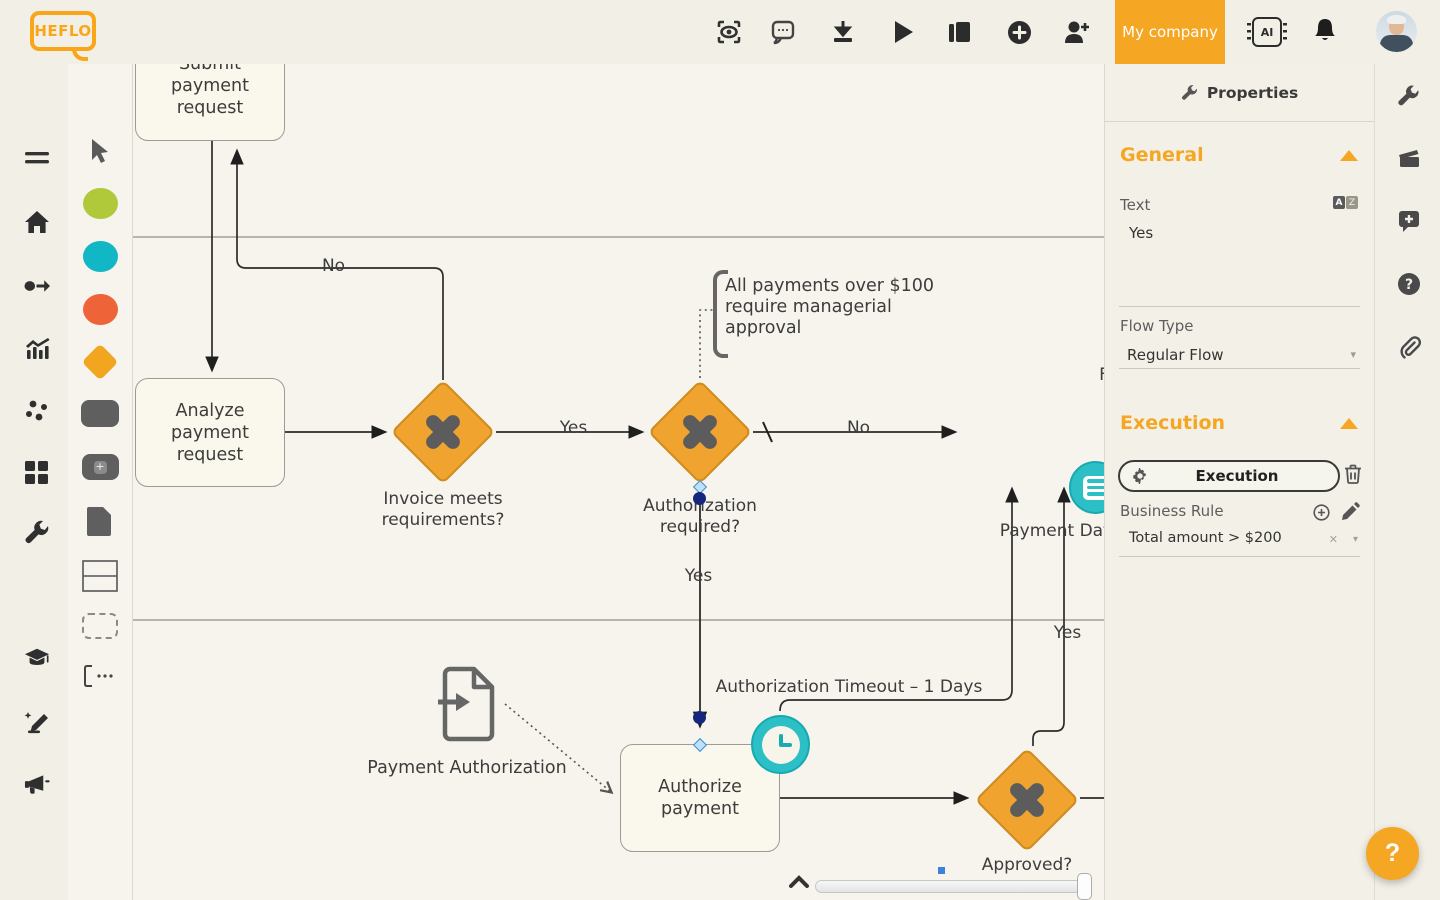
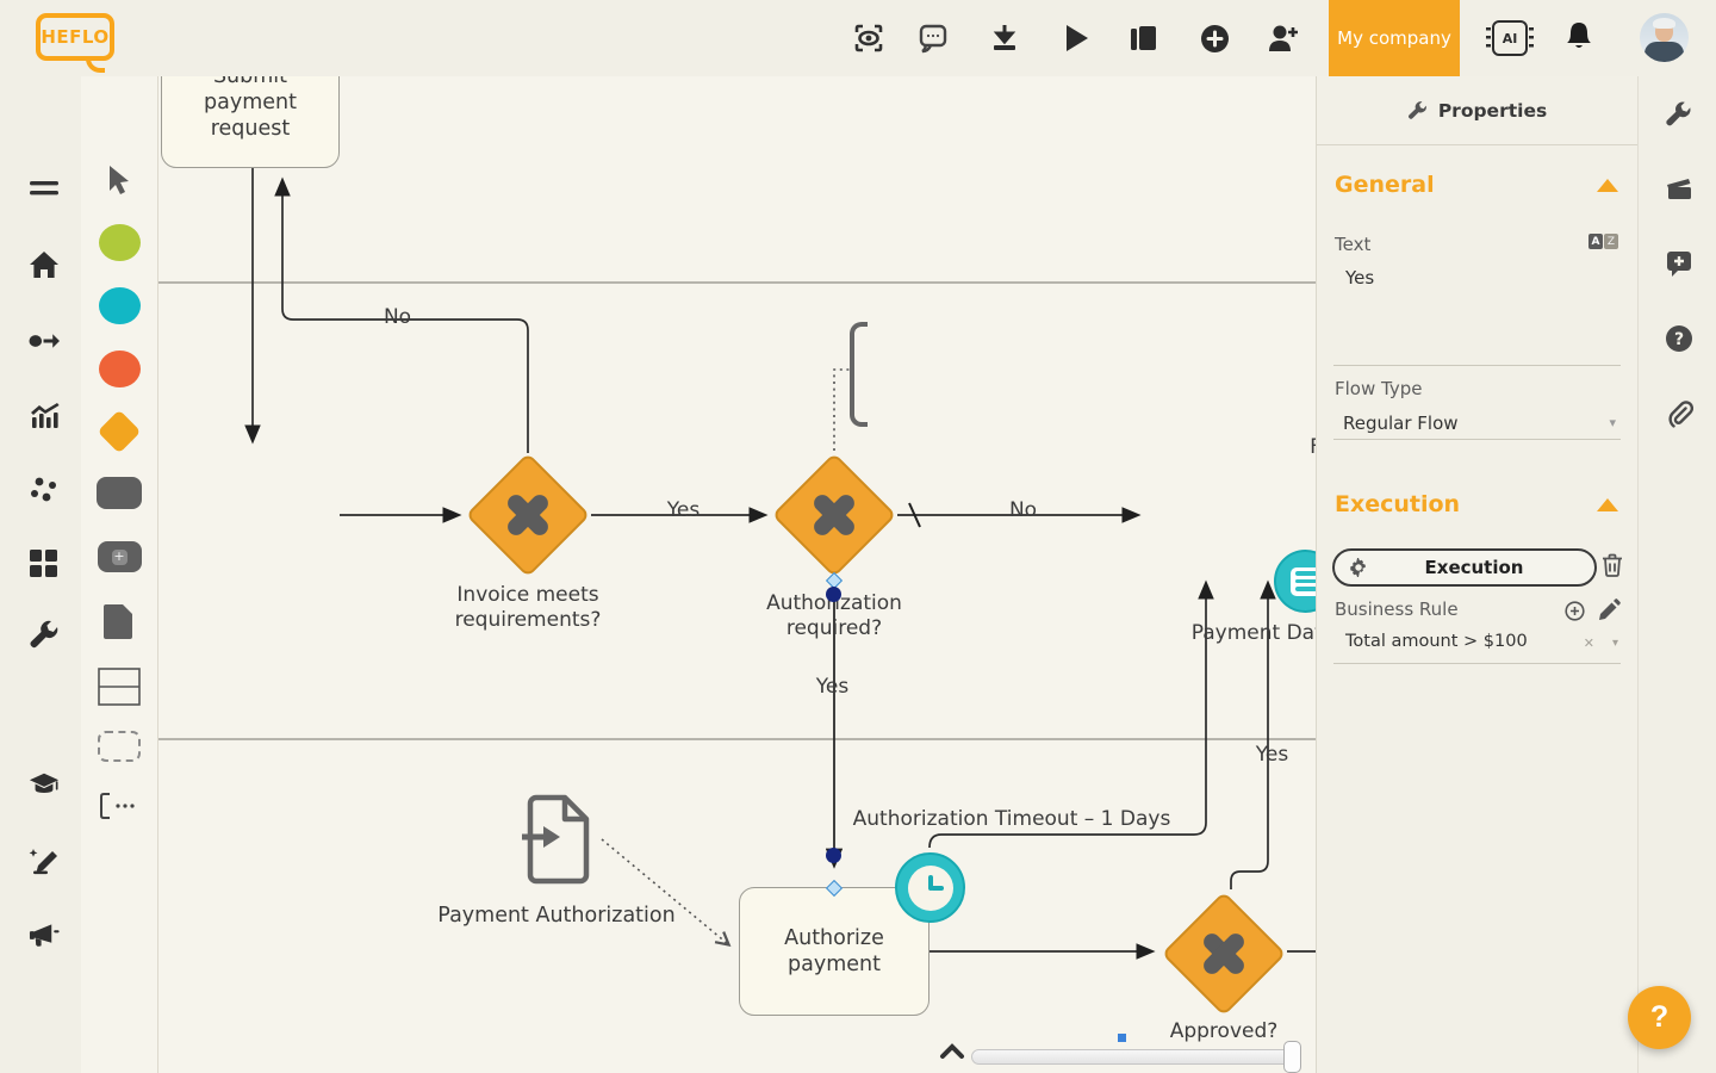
  HEFLO
  My company
  AI
  +
  payment request
- Analyze payment request
  Authorize payment
- All payments over $100 require managerial approval
  Invoice meets requirements?
  Authorization required?
  Approved?
  No
  Yes
  No
  Yes
  Yes
  Authorization Timeout – 1 Days
  Payment Authorization
  Payment Da
  Properties
  General
  Text
  A
  Z
  Yes
  Flow Type
  Regular Flow
  ▾
  Execution
  Execution
  Business Rule
- Total amount > $200
+ Total amount > $100
  ✕
  ▾
  ?
  ?
